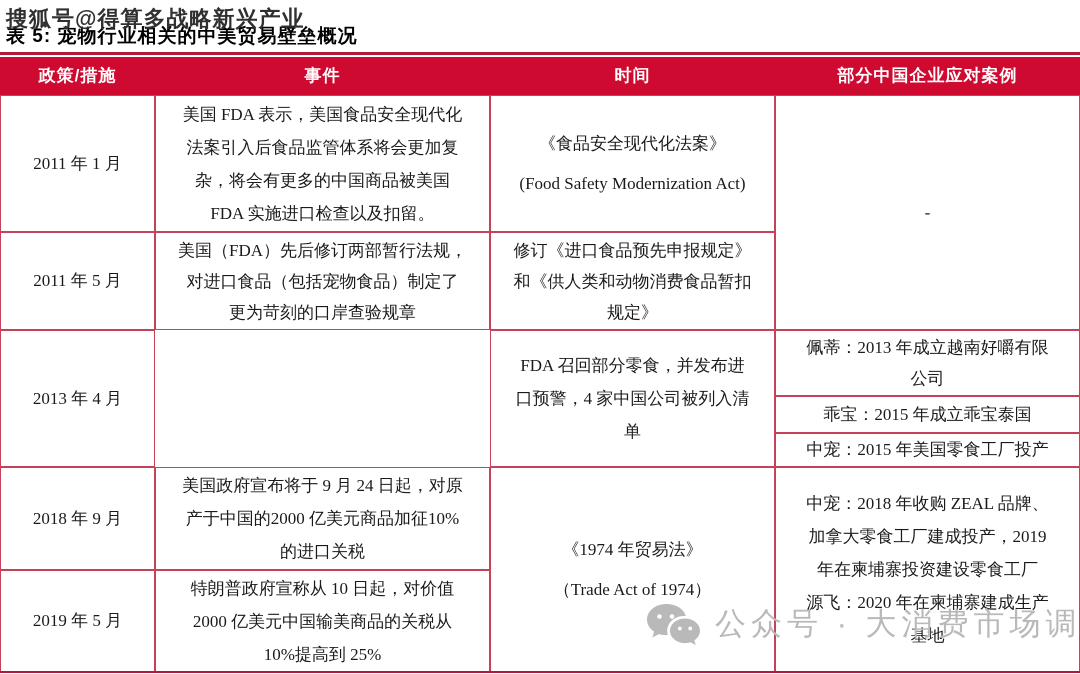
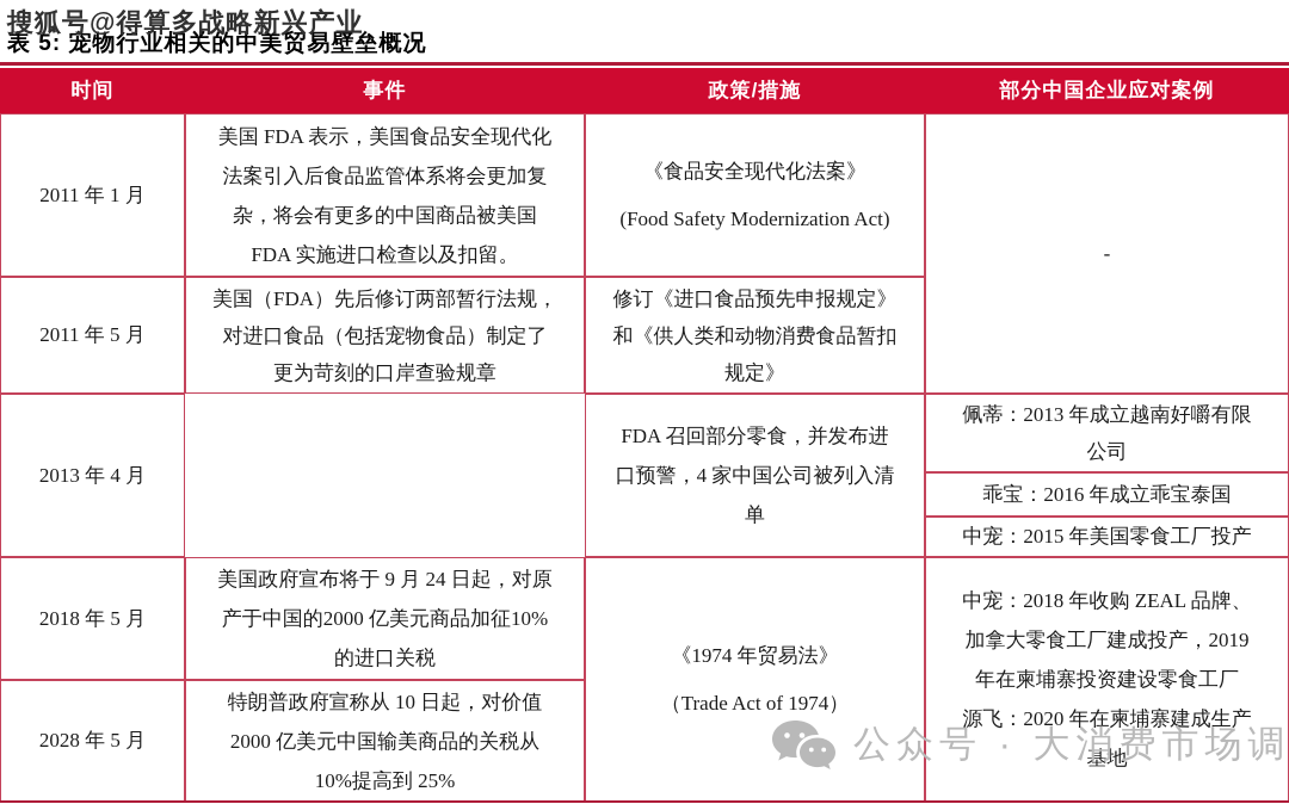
  搜狐号@得算多战略新兴产业
  表 5: 宠物行业相关的中美贸易壁垒概况
  公众号 · 大消费市场调
- 政策/措施
+ 时间
  事件
- 时间
+ 政策/措施
  部分中国企业应对案例
  2011 年 1 月
  美国 FDA 表示，美国食品安全现代化
  法案引入后食品监管体系将会更加复
  杂，将会有更多的中国商品被美国
  FDA 实施进口检查以及扣留。
  《食品安全现代化法案》
  (Food Safety Modernization Act)
  -
  2011 年 5 月
  美国（FDA）先后修订两部暂行法规，
  对进口食品（包括宠物食品）制定了
  更为苛刻的口岸查验规章
  修订《进口食品预先申报规定》
  和《供人类和动物消费食品暂扣
  规定》
  2013 年 4 月
  FDA 召回部分零食，并发布进
  口预警，4 家中国公司被列入清
  单
  佩蒂：2013 年成立越南好嚼有限
  公司
- 乖宝：2015 年成立乖宝泰国
+ 乖宝：2016 年成立乖宝泰国
  中宠：2015 年美国零食工厂投产
- 2018 年 9 月
+ 2018 年 5 月
  美国政府宣布将于 9 月 24 日起，对原
  产于中国的2000 亿美元商品加征10%
  的进口关税
- 2019 年 5 月
+ 2028 年 5 月
  特朗普政府宣称从 10 日起，对价值
  2000 亿美元中国输美商品的关税从
  10%提高到 25%
  《1974 年贸易法》
  （Trade Act of 1974）
  中宠：2018 年收购 ZEAL 品牌、
  加拿大零食工厂建成投产，2019
  年在柬埔寨投资建设零食工厂
  源飞：2020 年在柬埔寨建成生产
  基地
